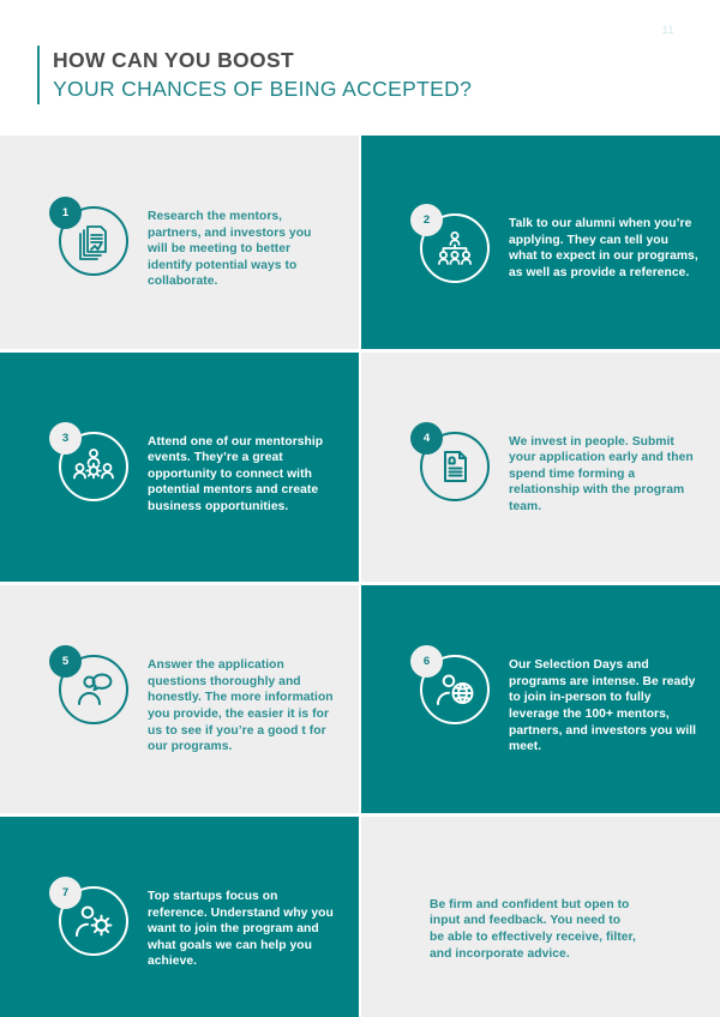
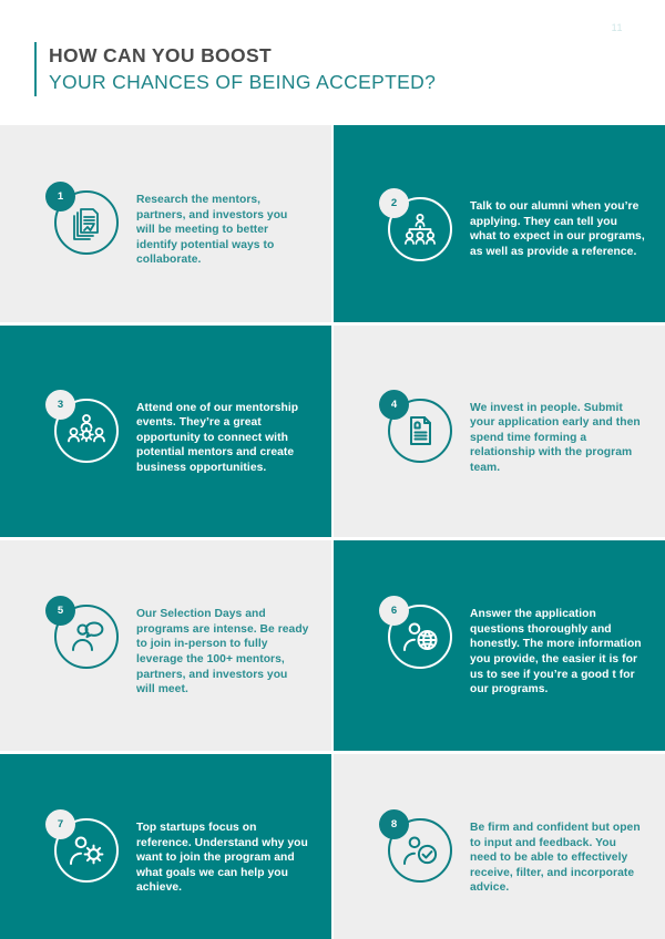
  11
  HOW CAN YOU BOOST
  YOUR CHANCES OF BEING ACCEPTED?
  1
  Research the mentors, partners, and investors you will be meeting to better identify potential ways to collaborate.
  2
  Talk to our alumni when you’re applying. They can tell you what to expect in our programs, as well as provide a reference.
  3
  Attend one of our mentorship events. They’re a great opportunity to connect with potential mentors and create business opportunities.
  4
  We invest in people. Submit your application early and then spend time forming a relationship with the program team.
  5
- Answer the application questions thoroughly and honestly. The more information you provide, the easier it is for us to see if you’re a good t for our programs.
+ Our Selection Days and programs are intense. Be ready to join in-person to fully leverage the 100+ mentors, partners, and investors you will meet.
  6
- Our Selection Days and programs are intense. Be ready to join in-person to fully leverage the 100+ mentors, partners, and investors you will meet.
+ Answer the application questions thoroughly and honestly. The more information you provide, the easier it is for us to see if you’re a good t for our programs.
  7
  Top startups focus on reference. Understand why you want to join the program and what goals we can help you achieve.
+ 8
  Be firm and confident but open to input and feedback. You need to be able to effectively receive, filter, and incorporate advice.
